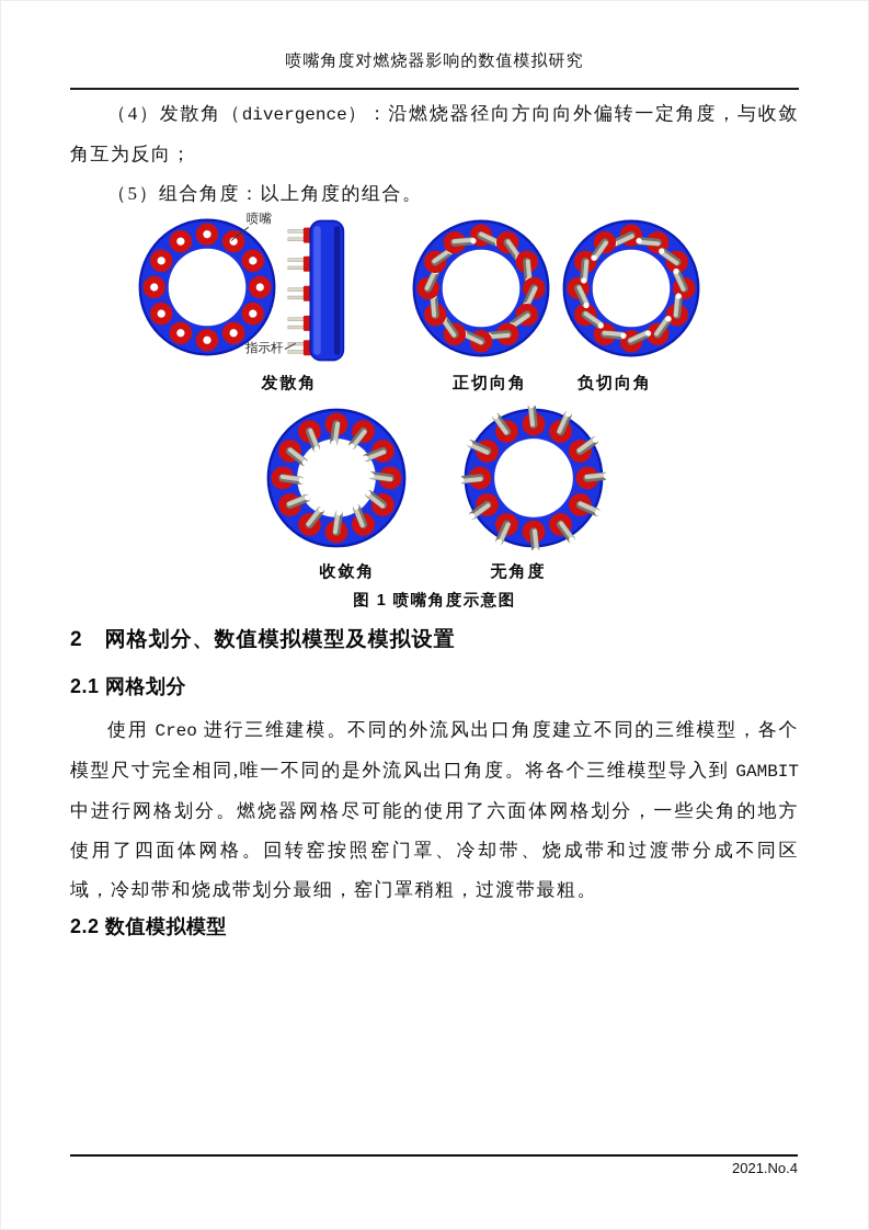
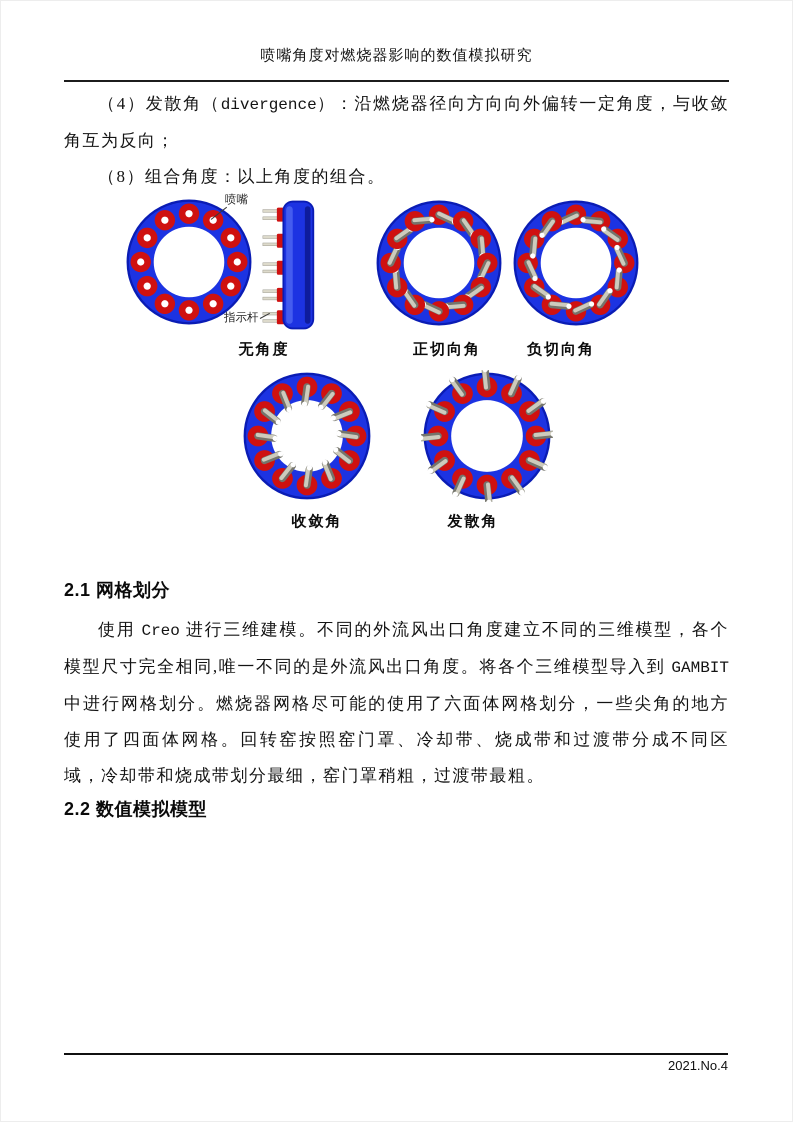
  喷嘴角度对燃烧器影响的数值模拟研究
  （4）发散角（divergence）：沿燃烧器径向方向向外偏转一定角度，与收敛角互为反向；
- （5）组合角度：以上角度的组合。
+ （8）组合角度：以上角度的组合。
  喷嘴
  指示杆
- 发散角
+ 无角度
  正切向角
  负切向角
  收敛角
- 无角度
+ 发散角
- 图 1 喷嘴角度示意图
- 2 网格划分、数值模拟模型及模拟设置
  2.1 网格划分
  使用 Creo 进行三维建模。不同的外流风出口角度建立不同的三维模型，各个模型尺寸完全相同,唯一不同的是外流风出口角度。将各个三维模型导入到 GAMBIT 中进行网格划分。燃烧器网格尽可能的使用了六面体网格划分，一些尖角的地方使用了四面体网格。回转窑按照窑门罩、冷却带、烧成带和过渡带分成不同区域，冷却带和烧成带划分最细，窑门罩稍粗，过渡带最粗。
  2.2 数值模拟模型
  2021.No.4
